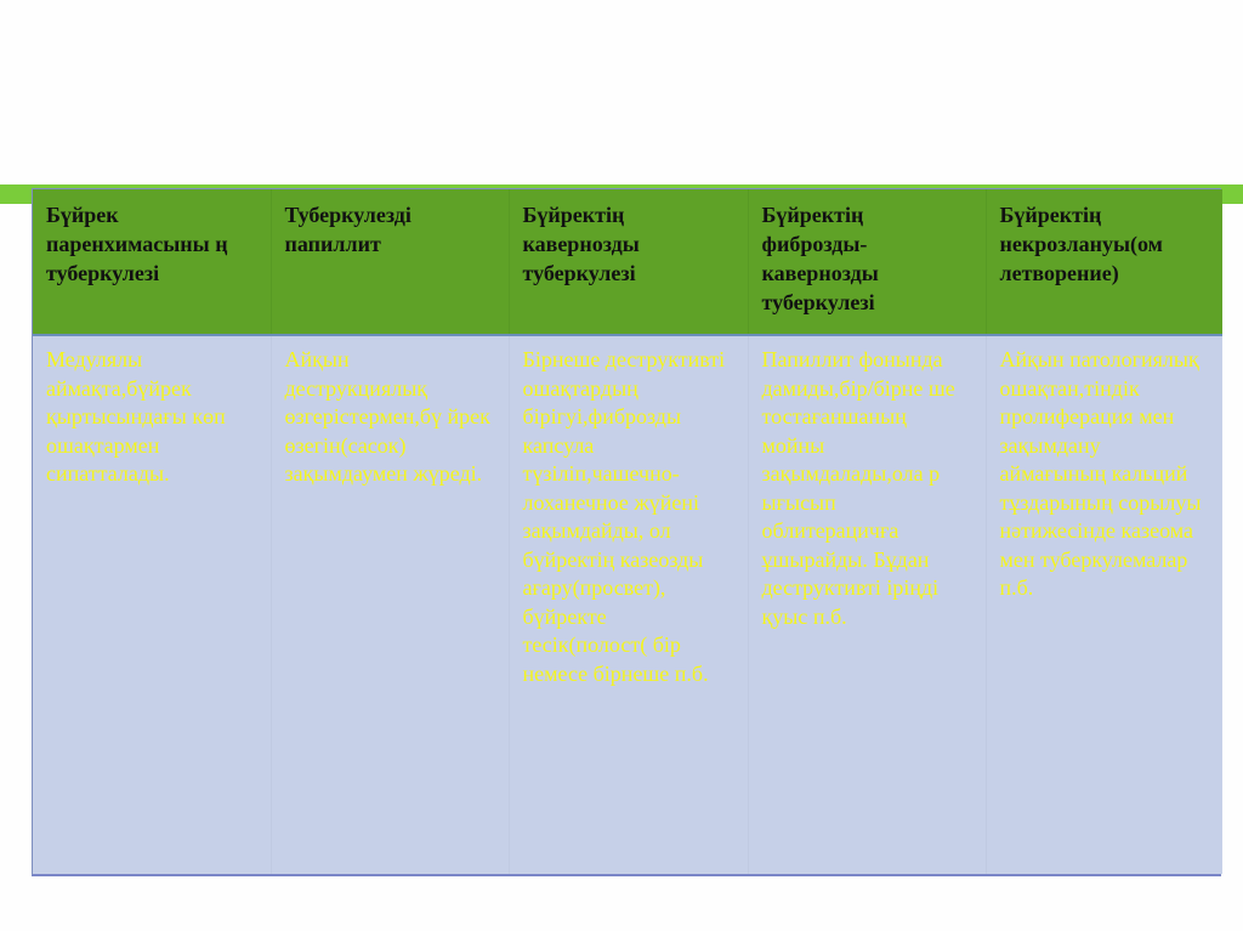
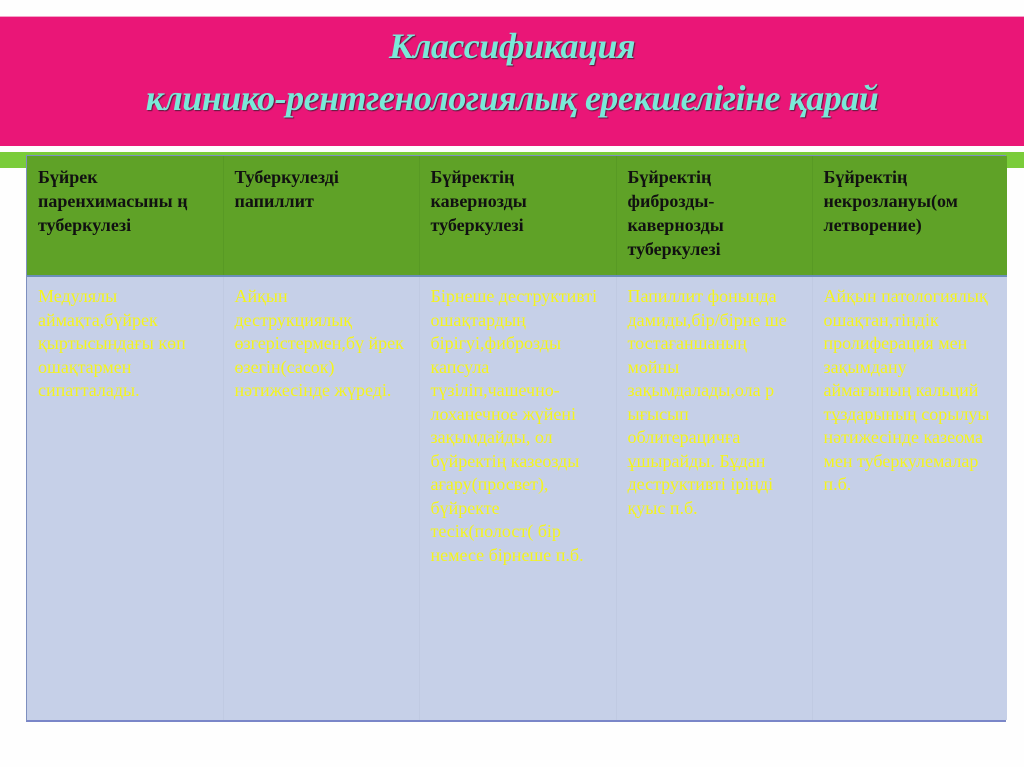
+ Классификация
+ клинико-рентгенологиялық ерекшелігіне қарай
  Бүйрек паренхимасыны ң туберкулезі	Туберкулезді папиллит	Бүйректің кавернозды туберкулезі	Бүйректің фиброзды-кавернозды туберкулезі	Бүйректің некрозлануы(ом летворение)
- Медулялы аймақта,бүйрек қыртысындағы көп ошақтармен сипатталады.	Айқын деструкциялық өзгерістермен,бү йрек өзегін(сасок) зақымдаумен жүреді.	Бірнеше деструктивті ошақтардың бірігуі,фиброзды капсула түзіліп,чашечно-лоханечное жүйені зақымдайды, ол бүйректің казеозды ағару(просвет), бүйректе тесік(полост( бір немесе бірнеше п.б.	Папиллит фонында дамиды,бір/бірне ше тостағаншаның мойны зақымдалады,ола р ығысып облитерацичға ұшырайды. Бұдан деструктивті іріңді қуыс п.б.	Айқын патологиялық ошақтан,тіндік пролиферация мен зақымдану аймағының кальций тұздарының сорылуы нәтижесінде казеома мен туберкулемалар п.б.
+ Медулялы аймақта,бүйрек қыртысындағы көп ошақтармен сипатталады.	Айқын деструкциялық өзгерістермен,бү йрек өзегін(сасок) нәтижесінде жүреді.	Бірнеше деструктивті ошақтардың бірігуі,фиброзды капсула түзіліп,чашечно-лоханечное жүйені зақымдайды, ол бүйректің казеозды ағару(просвет), бүйректе тесік(полост( бір немесе бірнеше п.б.	Папиллит фонында дамиды,бір/бірне ше тостағаншаның мойны зақымдалады,ола р ығысып облитерацичға ұшырайды. Бұдан деструктивті іріңді қуыс п.б.	Айқын патологиялық ошақтан,тіндік пролиферация мен зақымдану аймағының кальций тұздарының сорылуы нәтижесінде казеома мен туберкулемалар п.б.
